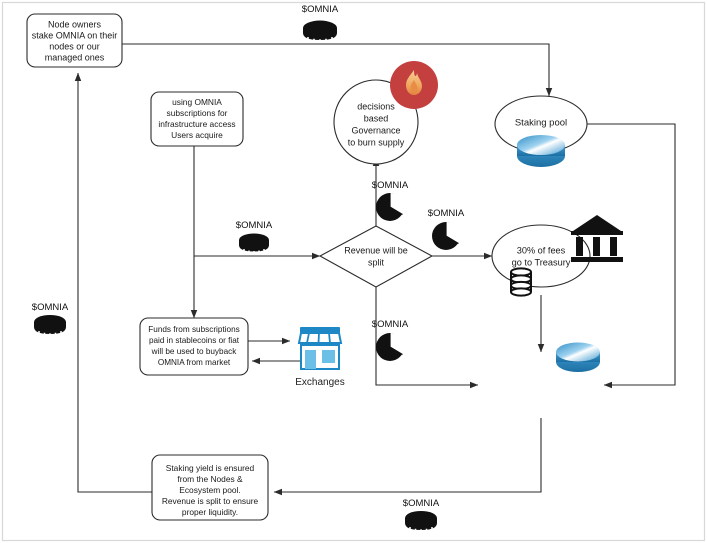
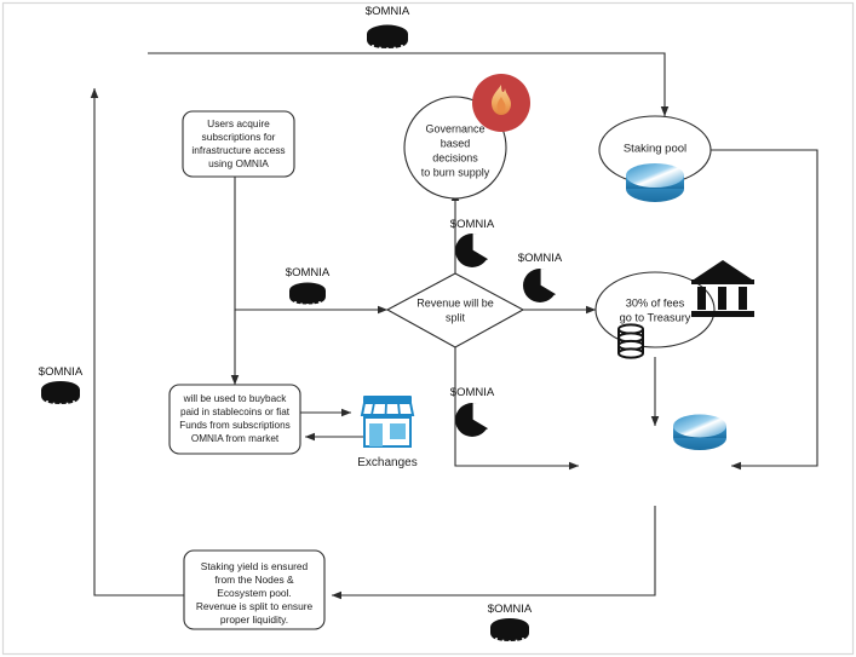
- Node owners
- stake OMNIA on their
- nodes or our
- managed ones
- using OMNIA
+ Users acquire
  subscriptions for
  infrastructure access
- Users acquire
+ using OMNIA
- decisions
+ Governance
  based
- Governance
+ decisions
  to burn supply
  Staking pool
  Revenue will be
  split
  30% of fees
  go to Treasury
- Funds from subscriptions
+ will be used to buyback
  paid in stablecoins or fiat
- will be used to buyback
+ Funds from subscriptions
  OMNIA from market
  Exchanges
  Staking yield is ensured
  from the Nodes &
  Ecosystem pool.
  Revenue is split to ensure
  proper liquidity.
  $OMNIA
  $OMNIA
  $OMNIA
  $OMNIA
  $OMNIA
  $OMNIA
  $OMNIA
